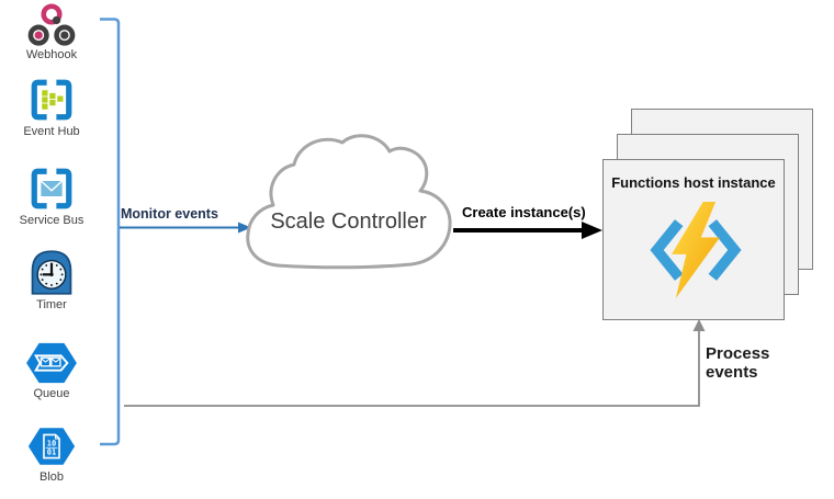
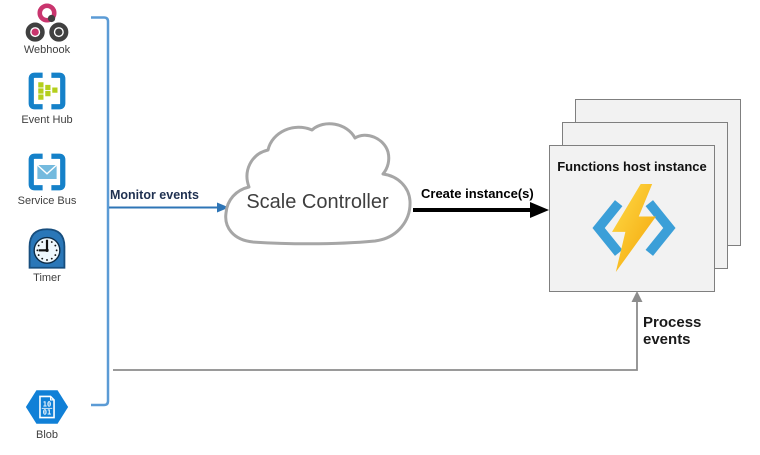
  Webhook
  Event Hub
  Service Bus
  Timer
- Queue
  10
  01
  Blob
  Monitor events
  Scale Controller
  Create instance(s)
  Functions host instance
  Process events
